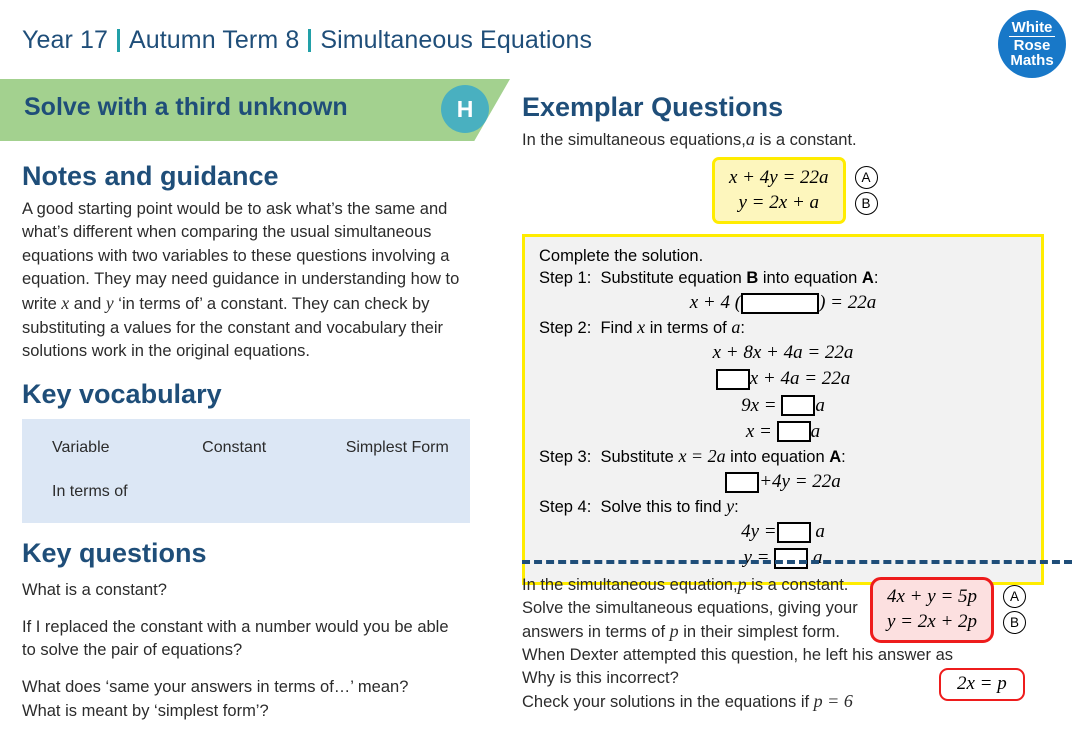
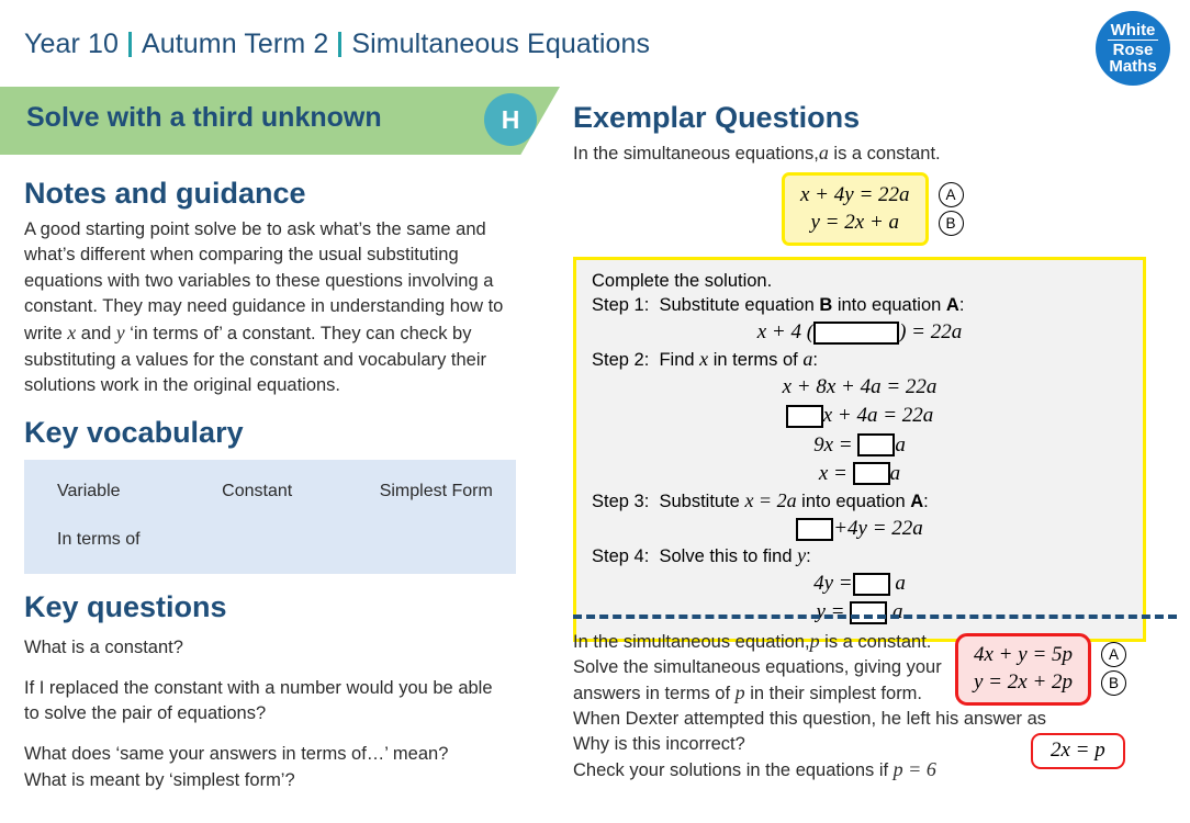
- Year 17
+ Year 10
- Autumn Term 8
+ Autumn Term 2
  Simultaneous Equations
  White
  Rose
  Maths
  Solve with a third unknown
  H
  Notes and guidance
- A good starting point would be to ask what’s the same and
+ A good starting point solve be to ask what’s the same and
- what’s different when comparing the usual simultaneous
+ what’s different when comparing the usual substituting
  equations with two variables to these questions involving a
- equation. They may need guidance in understanding how to
+ constant. They may need guidance in understanding how to
  write x and y ‘in terms of’ a constant. They can check by
  substituting a values for the constant and vocabulary their
  solutions work in the original equations.
  Key vocabulary
  Variable
  Constant
  Simplest Form
  In terms of
  Key questions
  What is a constant?
  If I replaced the constant with a number would you be able
  to solve the pair of equations?
  What does ‘same your answers in terms of…’ mean?
  What is meant by ‘simplest form’?
  Exemplar Questions
  In the simultaneous equations,a is a constant.
  x + 4y = 22a
  y = 2x + a
  A
  B
  Complete the solution.
  Step 1: Substitute equation B into equation A:
  x + 4 (
  ) = 22a
  Step 2: Find x in terms of a:
  x + 8x + 4a = 22a
  x + 4a = 22a
  9x =
  a
  x =
  a
  Step 3: Substitute x = 2a into equation A:
  +4y = 22a
  Step 4: Solve this to find y:
  4y =
  a
  y =
  a
  In the simultaneous equation,p is a constant.
  Solve the simultaneous equations, giving your
  answers in terms of p in their simplest form.
  When Dexter attempted this question, he left his answer as
  Why is this incorrect?
  Check your solutions in the equations if p = 6
  4x + y = 5p
  y = 2x + 2p
  A
  B
  2x = p
